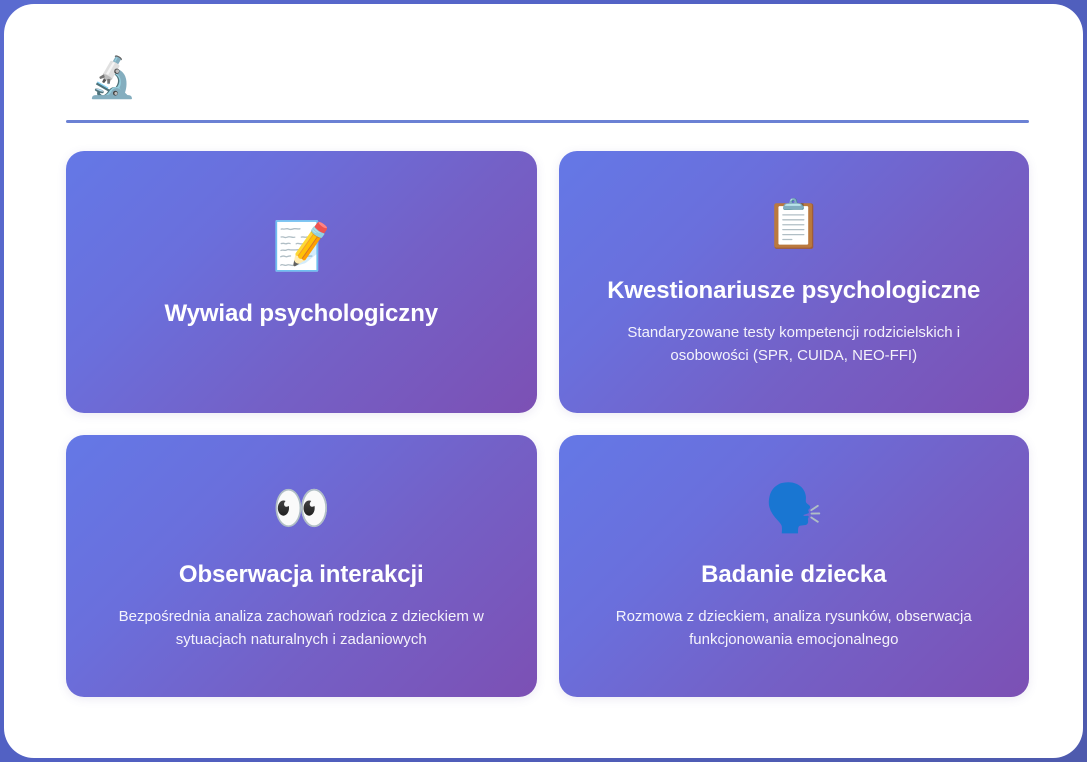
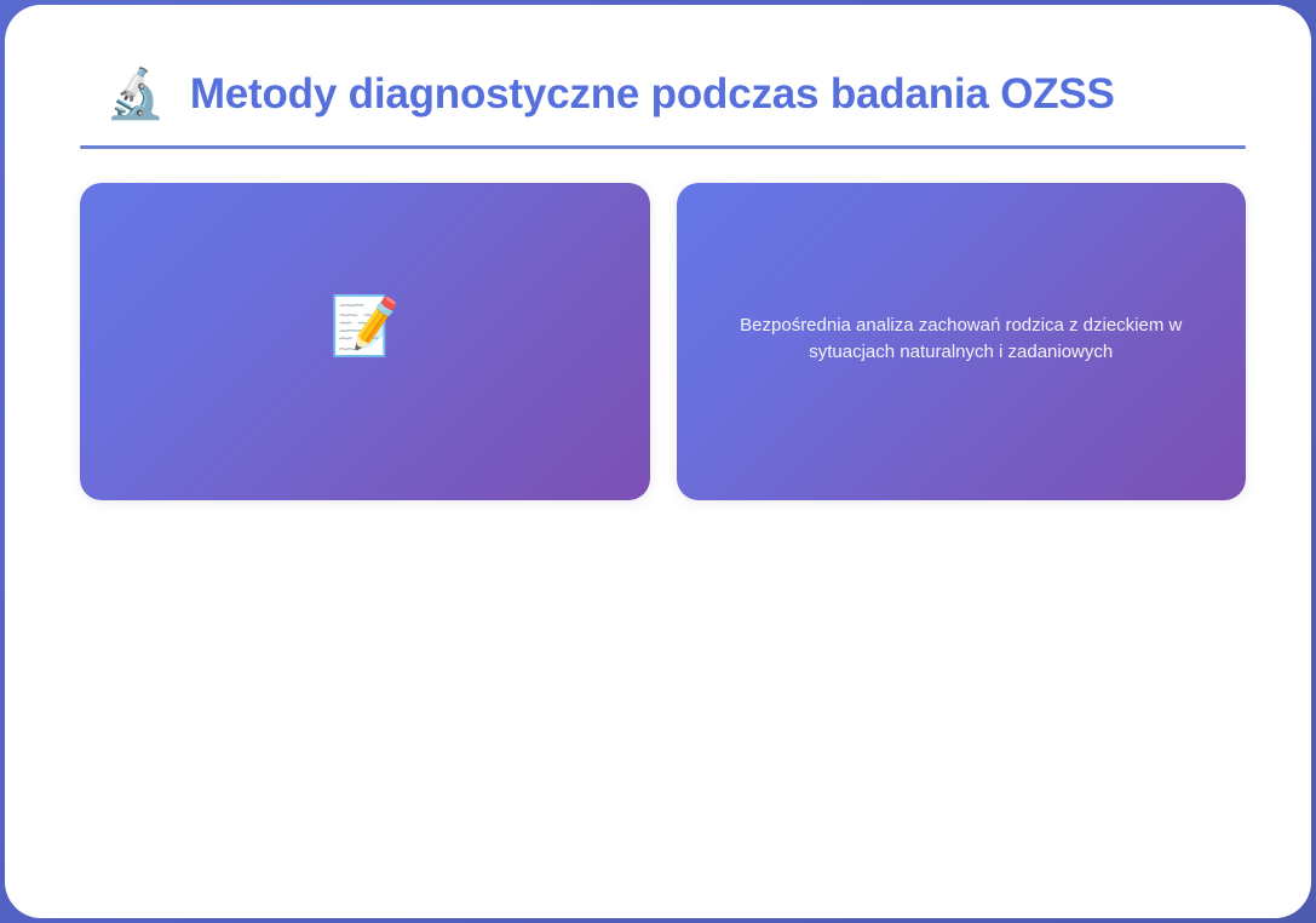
  🔬
+ Metody diagnostyczne podczas badania OZSS
  📝
- Wywiad psychologiczny
- 📋
- Kwestionariusze psychologiczne
- Standaryzowane testy kompetencji rodzicielskich i osobowości (SPR, CUIDA, NEO-FFI)
- 👀
- Obserwacja interakcji
  Bezpośrednia analiza zachowań rodzica z dzieckiem w sytuacjach naturalnych i zadaniowych
- 🗣️
- Badanie dziecka
- Rozmowa z dzieckiem, analiza rysunków, obserwacja funkcjonowania emocjonalnego
